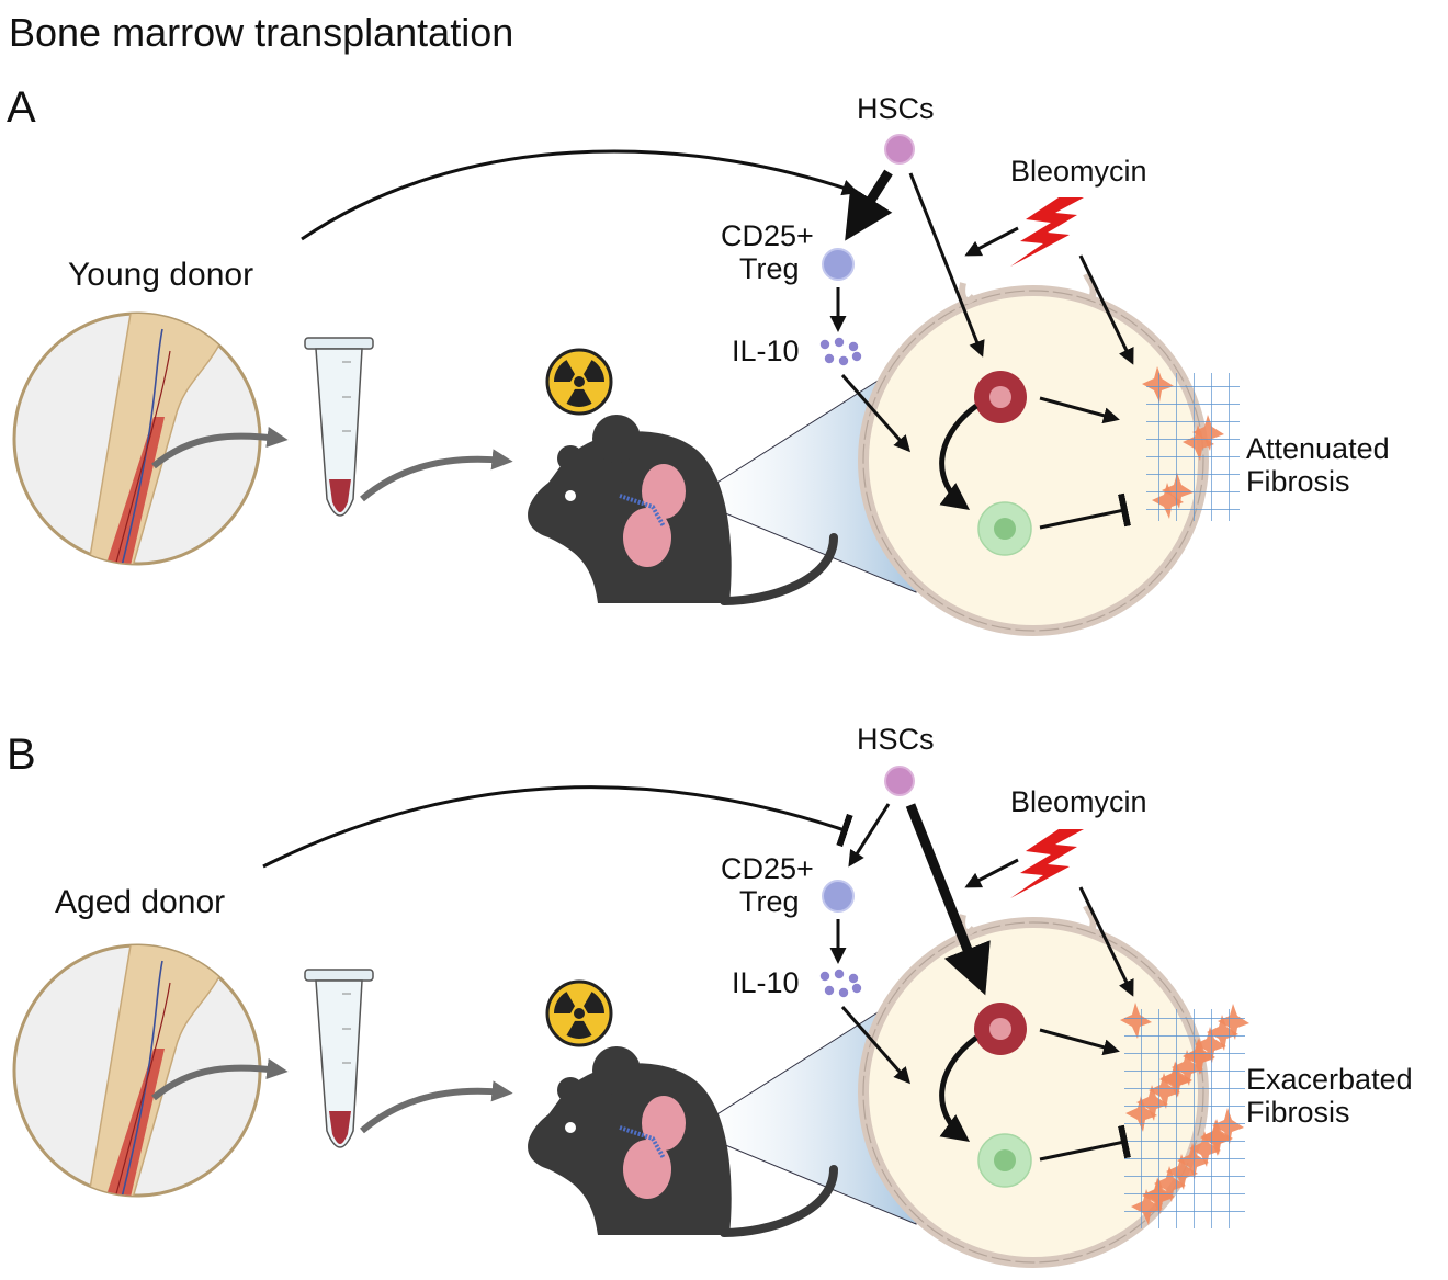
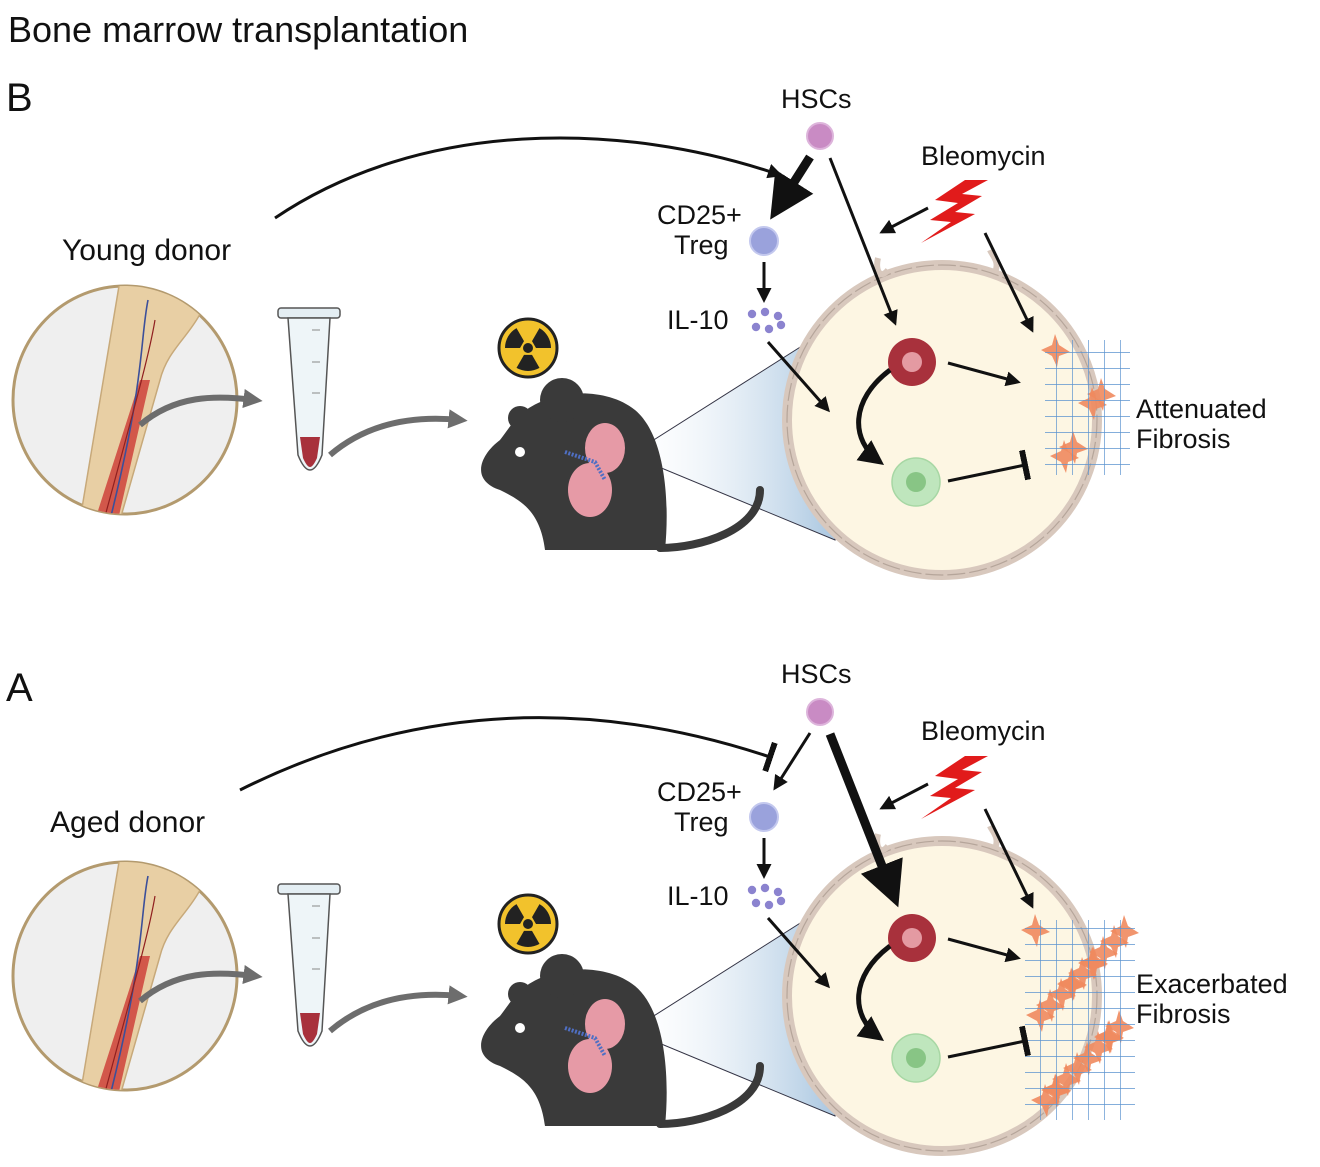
  Bone marrow transplantation
- A
+ B
  Young donor
  HSCs
  CD25+
  Treg
  IL-10
  Bleomycin
  Attenuated
  Fibrosis
- B
+ A
  Aged donor
  HSCs
  CD25+
  Treg
  IL-10
  Bleomycin
  Exacerbated
  Fibrosis
